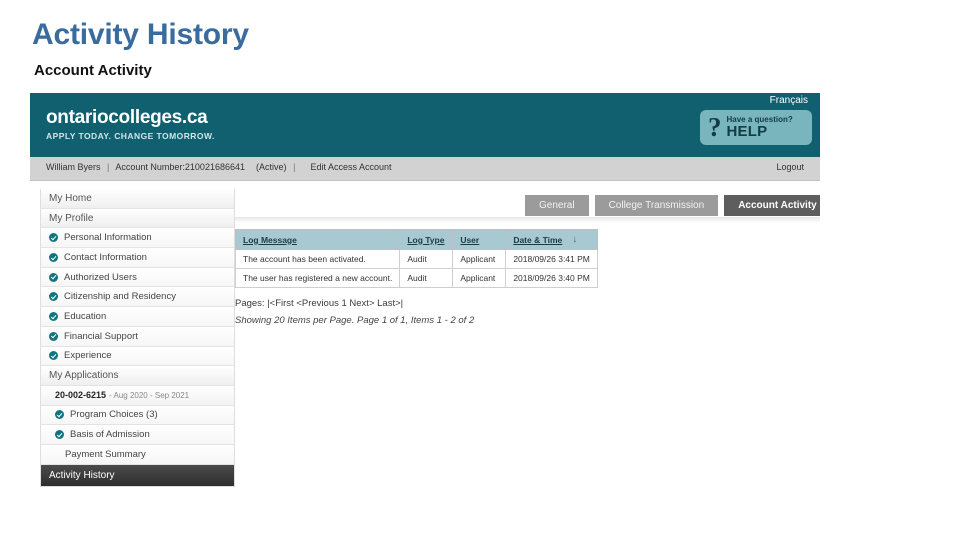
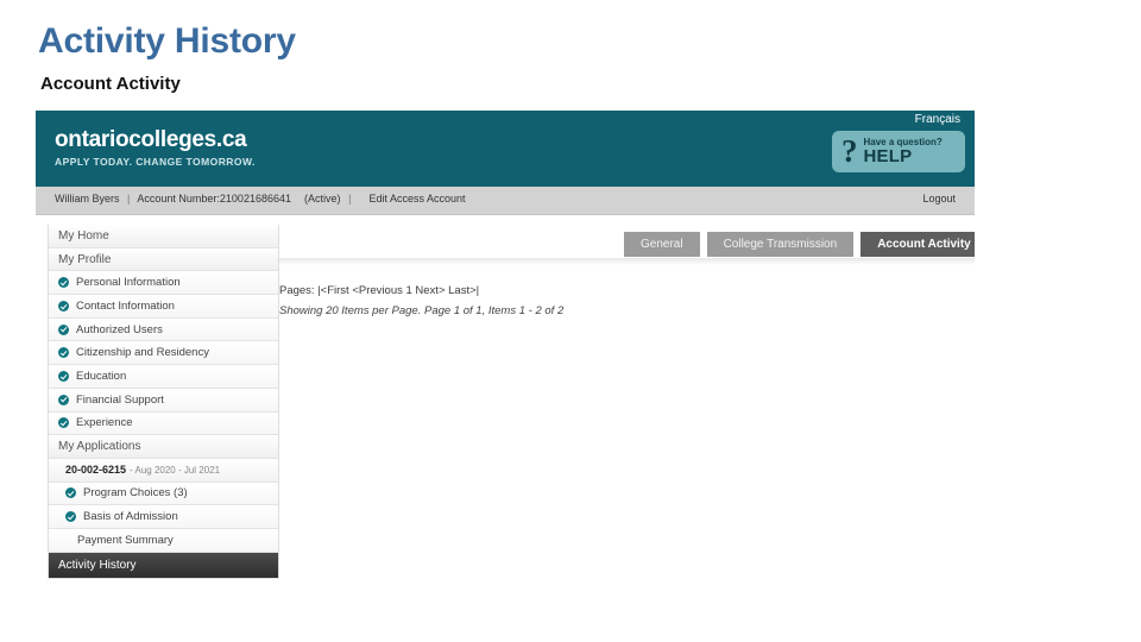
  Activity History
  Account Activity
  ontariocolleges.ca
  APPLY TODAY. CHANGE TOMORROW.
  Français
  ?
  Have a question?
  HELP
  William Byers | Account Number:210021686641 (Active) | Edit Access Account
  Logout
  My Home
  My Profile
  Personal Information
  Contact Information
  Authorized Users
  Citizenship and Residency
  Education
  Financial Support
  Experience
  My Applications
  20-002-6215
- - Aug 2020 - Sep 2021
+ - Aug 2020 - Jul 2021
  Program Choices (3)
  Basis of Admission
  Payment Summary
  Activity History
  General
  College Transmission
  Account Activity
- Log Message	Log Type	User	Date & Time ↓
- The account has been activated.	Audit	Applicant	2018/09/26 3:41 PM
- The user has registered a new account.	Audit	Applicant	2018/09/26 3:40 PM
  Pages: |<First <Previous 1 Next> Last>|
  Showing 20 Items per Page. Page 1 of 1, Items 1 - 2 of 2
